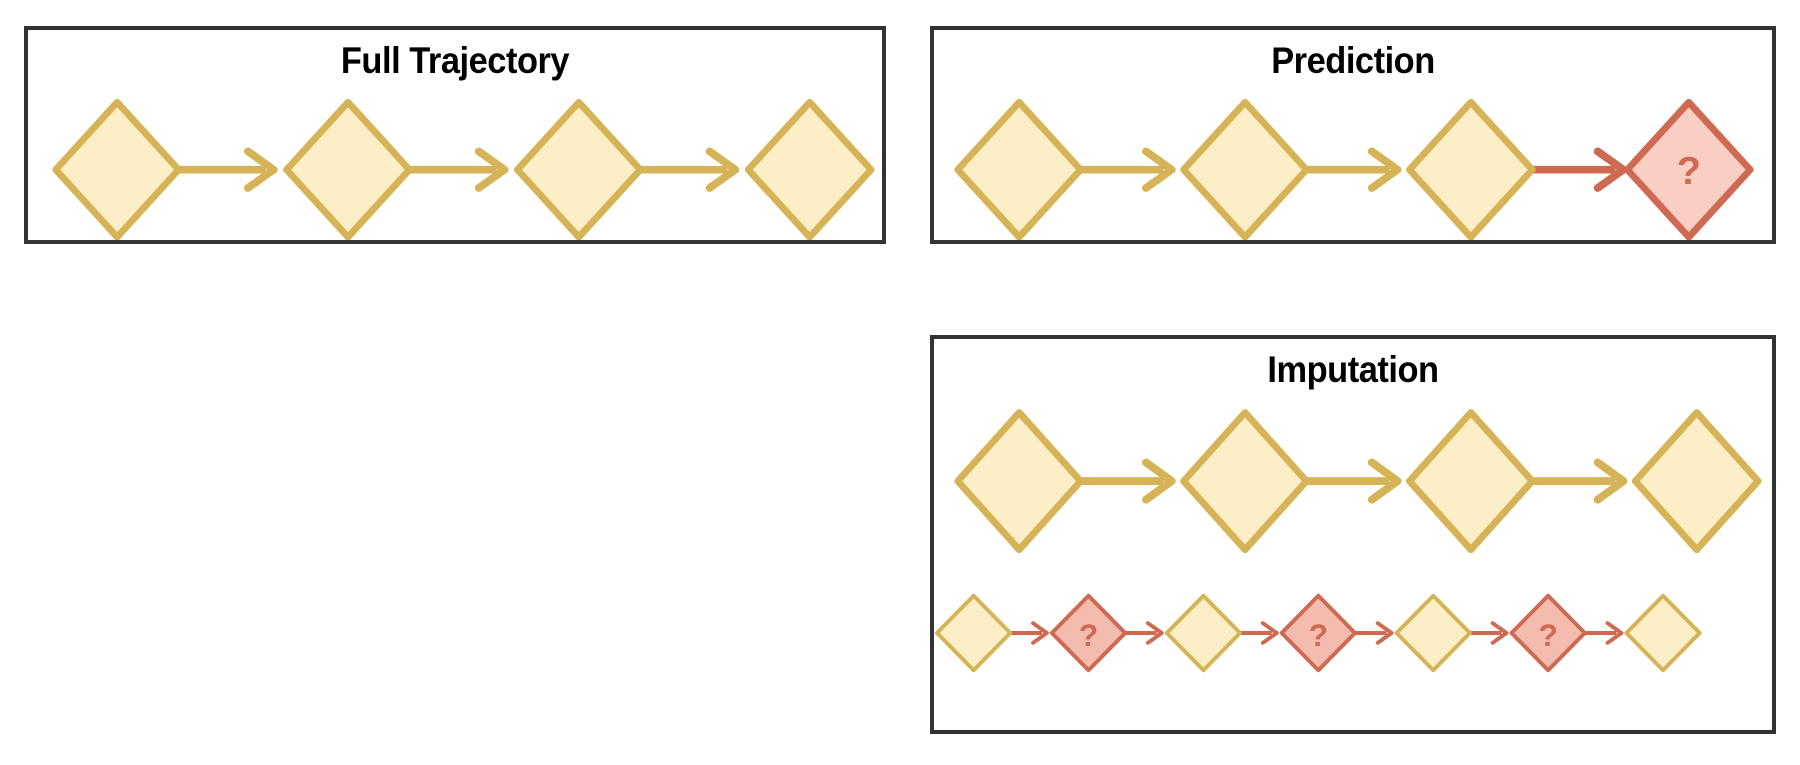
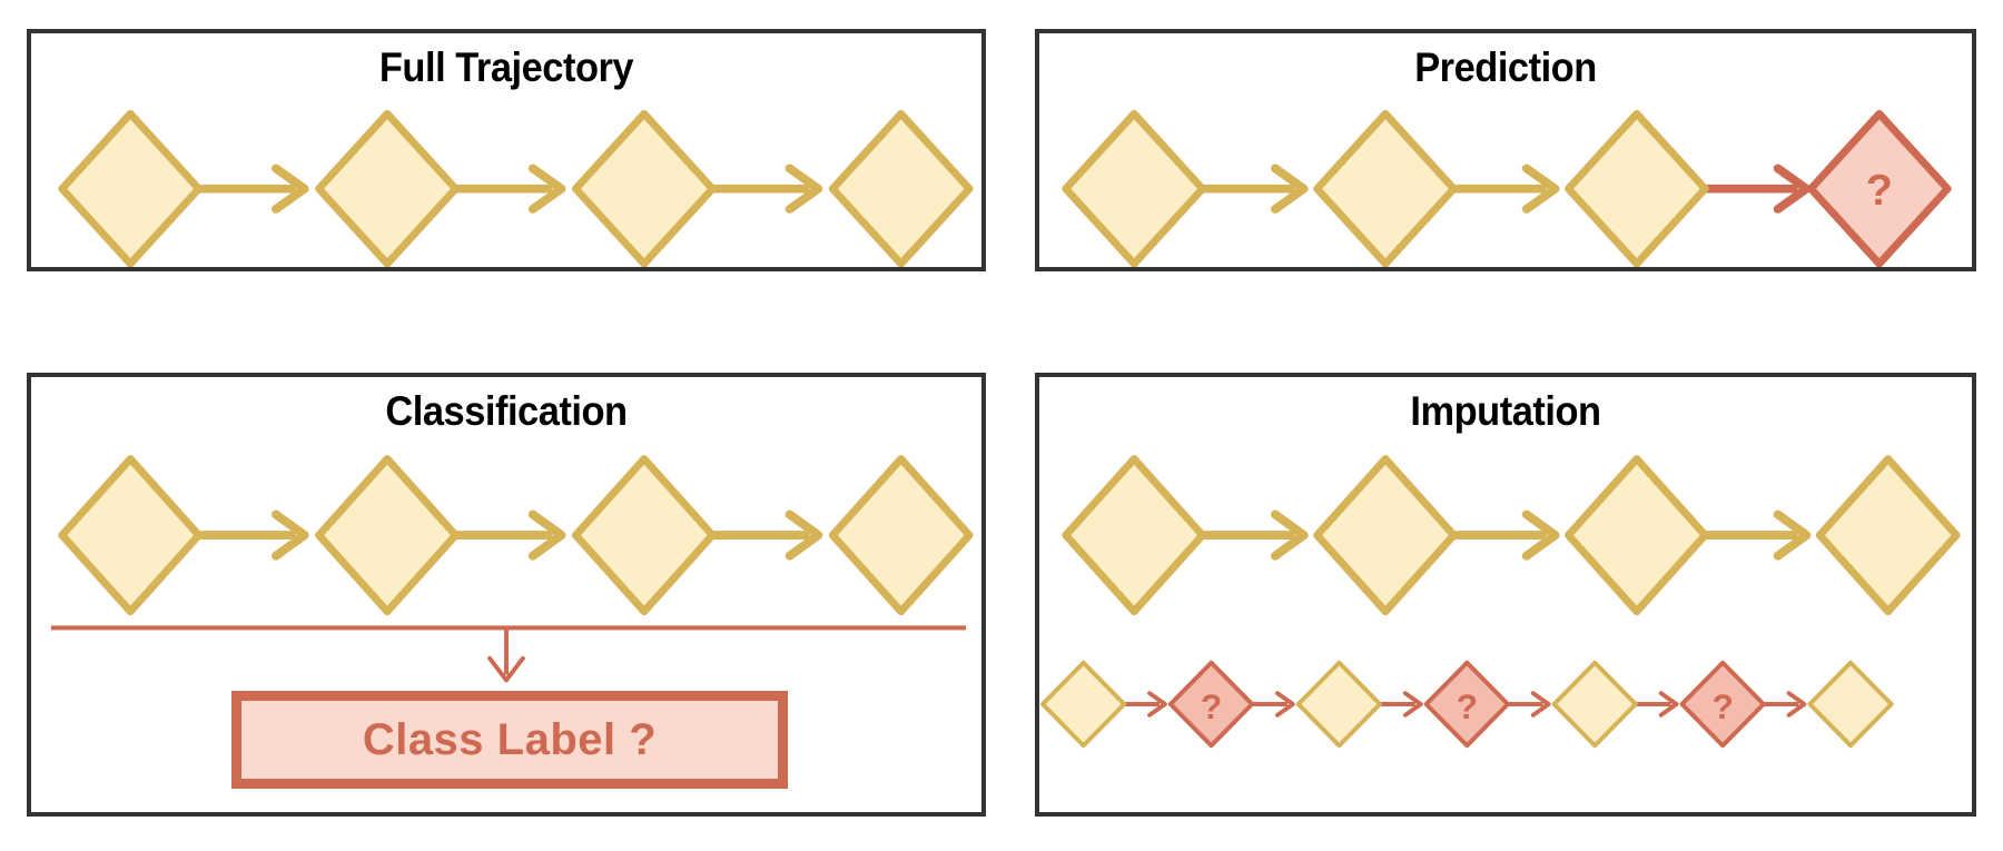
  Full Trajectory
  Prediction
  ?
+ Classification
+ Class Label ?
  Imputation
  ?
  ?
  ?
